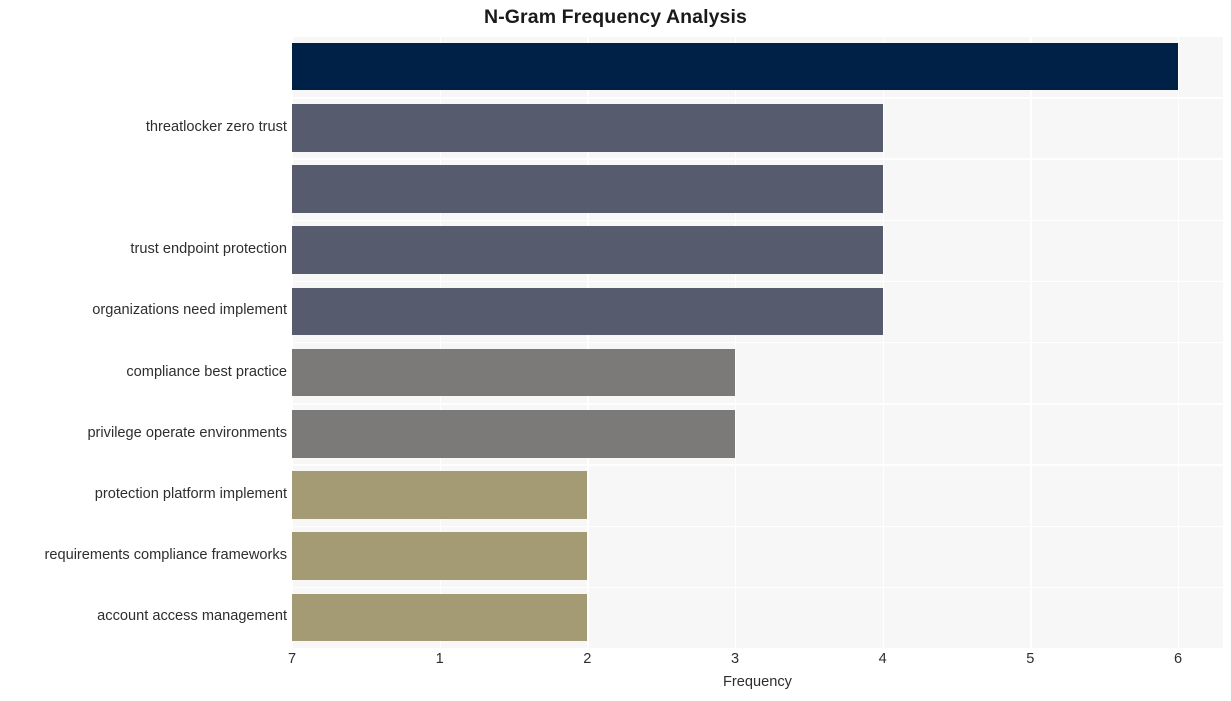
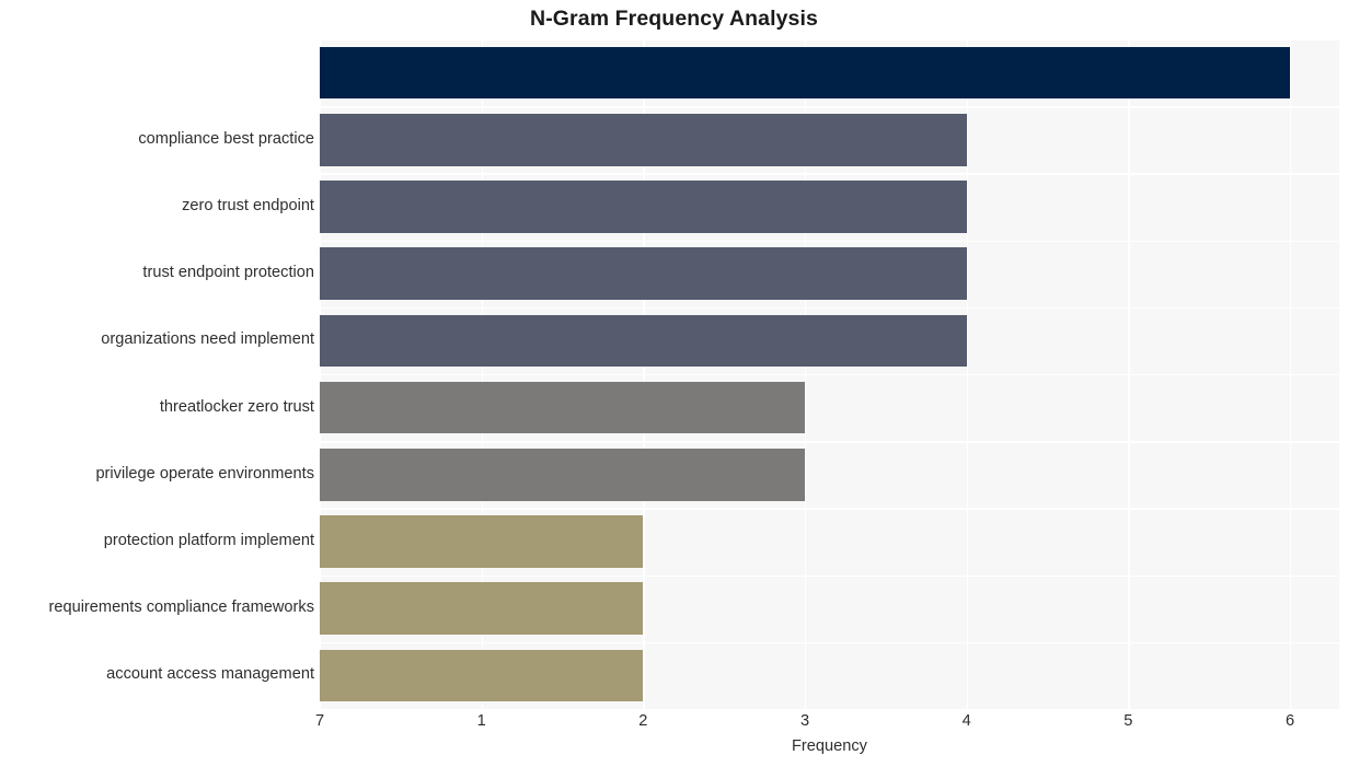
  N-Gram Frequency Analysis
- threatlocker zero trust
+ compliance best practice
+ zero trust endpoint
  trust endpoint protection
  organizations need implement
- compliance best practice
+ threatlocker zero trust
  privilege operate environments
  protection platform implement
  requirements compliance frameworks
  account access management
  7
  1
  2
  3
  4
  5
  6
  Frequency
